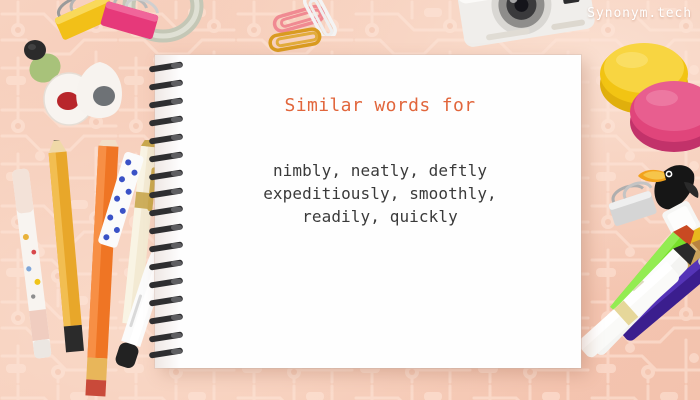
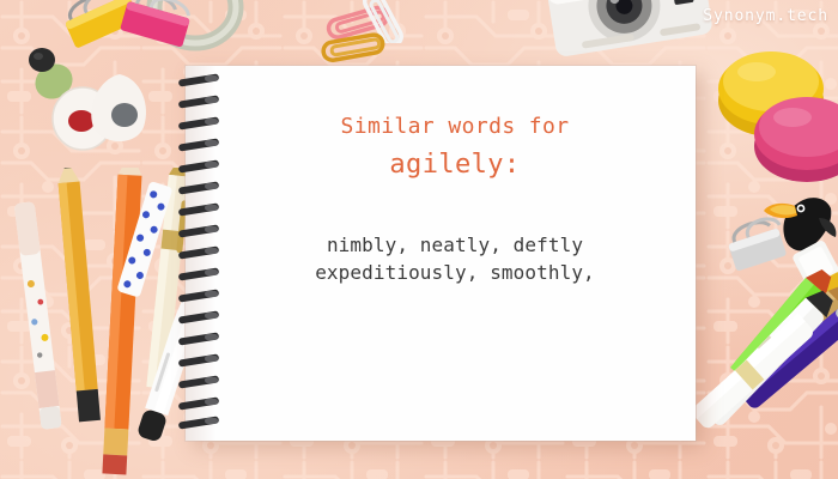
  Similar words for
+ agilely:
  nimbly, neatly, deftly
  expeditiously, smoothly,
- readily, quickly
  Synonym.tech
